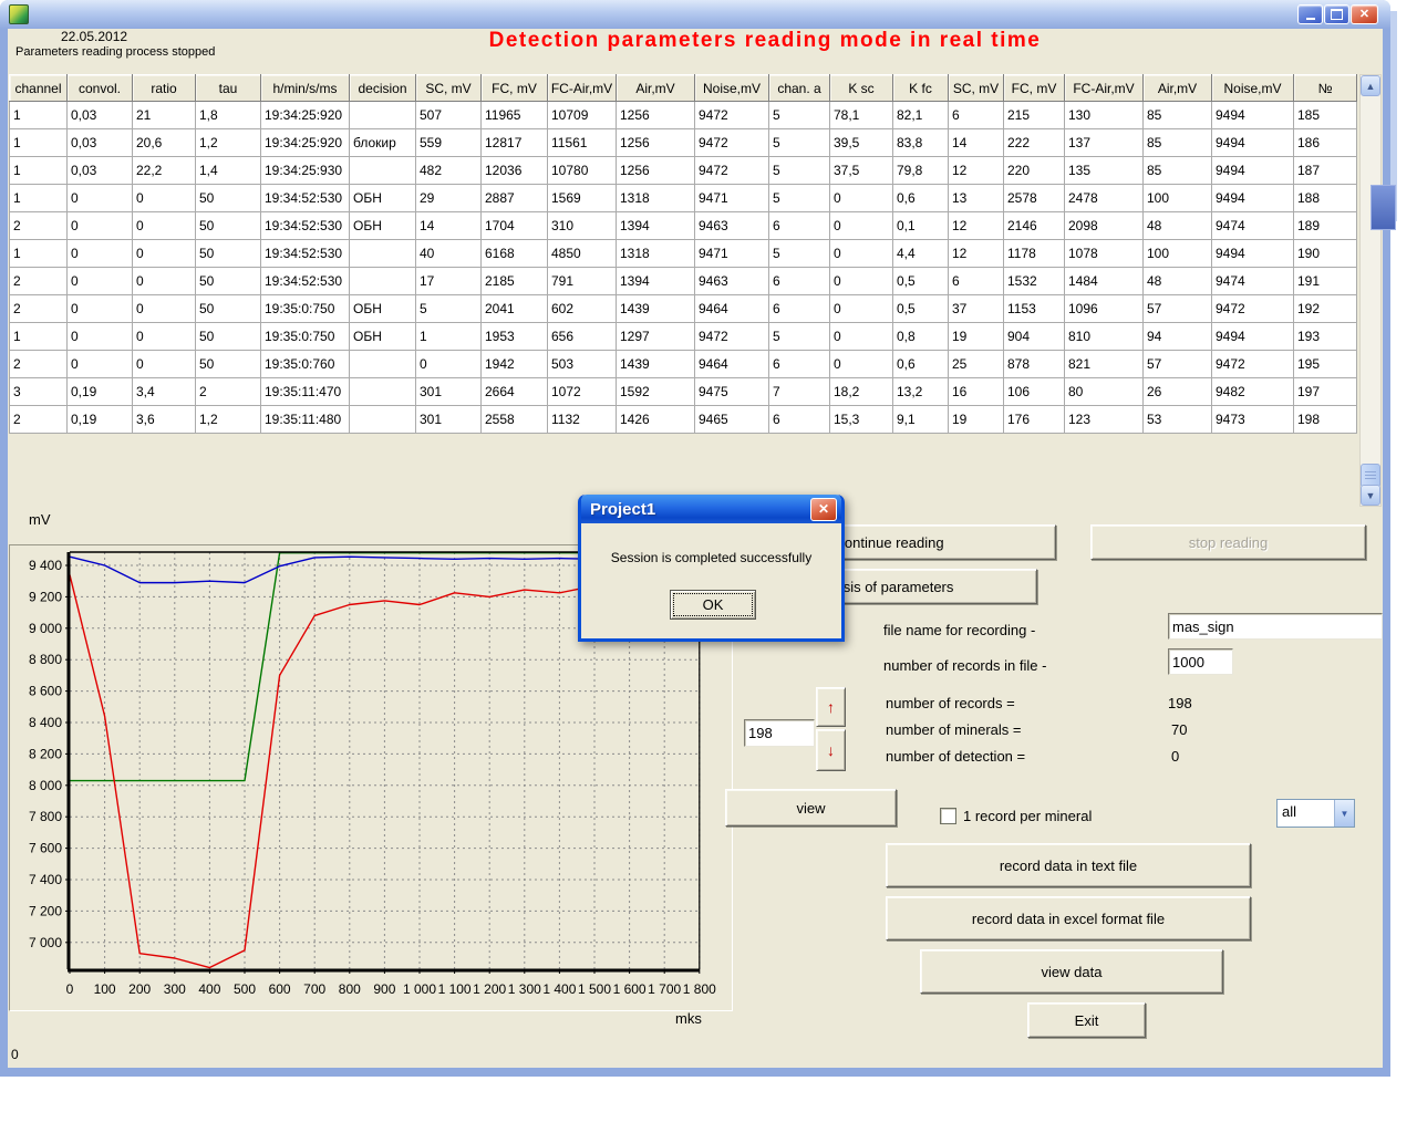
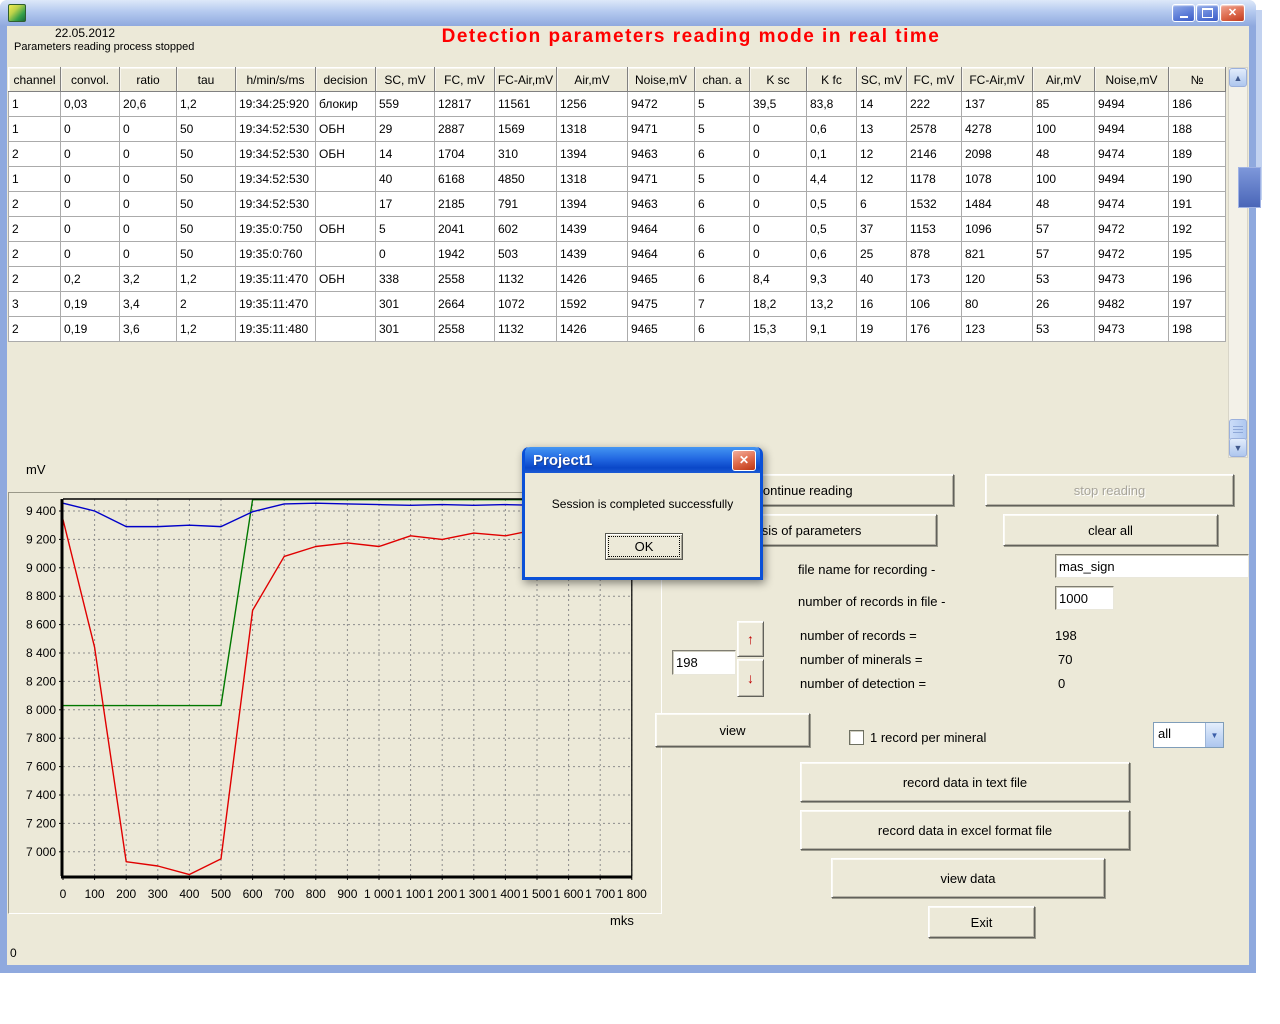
  ✕
  22.05.2012
  Parameters reading process stopped
  Detection parameters reading mode in real time
  channel	convol.	ratio	tau	h/min/s/ms	decision	SC, mV	FC, mV	FC-Air,mV	Air,mV	Noise,mV	chan. a	K sc	K fc	SC, mV	FC, mV	FC-Air,mV	Air,mV	Noise,mV	№
- 1	0,03	21	1,8	19:34:25:920		507	11965	10709	1256	9472	5	78,1	82,1	6	215	130	85	9494	185
  1	0,03	20,6	1,2	19:34:25:920	блокир	559	12817	11561	1256	9472	5	39,5	83,8	14	222	137	85	9494	186
- 1	0,03	22,2	1,4	19:34:25:930		482	12036	10780	1256	9472	5	37,5	79,8	12	220	135	85	9494	187
- 1	0	0	50	19:34:52:530	ОБН	29	2887	1569	1318	9471	5	0	0,6	13	2578	2478	100	9494	188
+ 1	0	0	50	19:34:52:530	ОБН	29	2887	1569	1318	9471	5	0	0,6	13	2578	4278	100	9494	188
  2	0	0	50	19:34:52:530	ОБН	14	1704	310	1394	9463	6	0	0,1	12	2146	2098	48	9474	189
  1	0	0	50	19:34:52:530		40	6168	4850	1318	9471	5	0	4,4	12	1178	1078	100	9494	190
  2	0	0	50	19:34:52:530		17	2185	791	1394	9463	6	0	0,5	6	1532	1484	48	9474	191
  2	0	0	50	19:35:0:750	ОБН	5	2041	602	1439	9464	6	0	0,5	37	1153	1096	57	9472	192
- 1	0	0	50	19:35:0:750	ОБН	1	1953	656	1297	9472	5	0	0,8	19	904	810	94	9494	193
  2	0	0	50	19:35:0:760		0	1942	503	1439	9464	6	0	0,6	25	878	821	57	9472	195
+ 2	0,2	3,2	1,2	19:35:11:470	ОБН	338	2558	1132	1426	9465	6	8,4	9,3	40	173	120	53	9473	196
  3	0,19	3,4	2	19:35:11:470		301	2664	1072	1592	9475	7	18,2	13,2	16	106	80	26	9482	197
  2	0,19	3,6	1,2	19:35:11:480		301	2558	1132	1426	9465	6	15,3	9,1	19	176	123	53	9473	198
  ▲
  ▼
  mV
  9 400
  9 200
  9 000
  8 800
  8 600
  8 400
  8 200
  8 000
  7 800
  7 600
  7 400
  7 200
  7 000
  0
  100
  200
  300
  400
  500
  600
  700
  800
  900
  1 000
  1 100
  1 200
  1 300
  1 400
  1 500
  1 600
  1 700
  1 800
  mks
  ontinue reading
  stop reading
  sis of parameters
+ clear all
  file name for recording -
  mas_sign
  number of records in file -
  1000
  198
  ↑
  ↓
  number of records =
  198
  number of minerals =
  70
  number of detection =
  0
  view
  1 record per mineral
  all
  ▼
  record data in text file
  record data in excel format file
  view data
  Exit
  0
  Project1
  ✕
  Session is completed successfully
  OK
